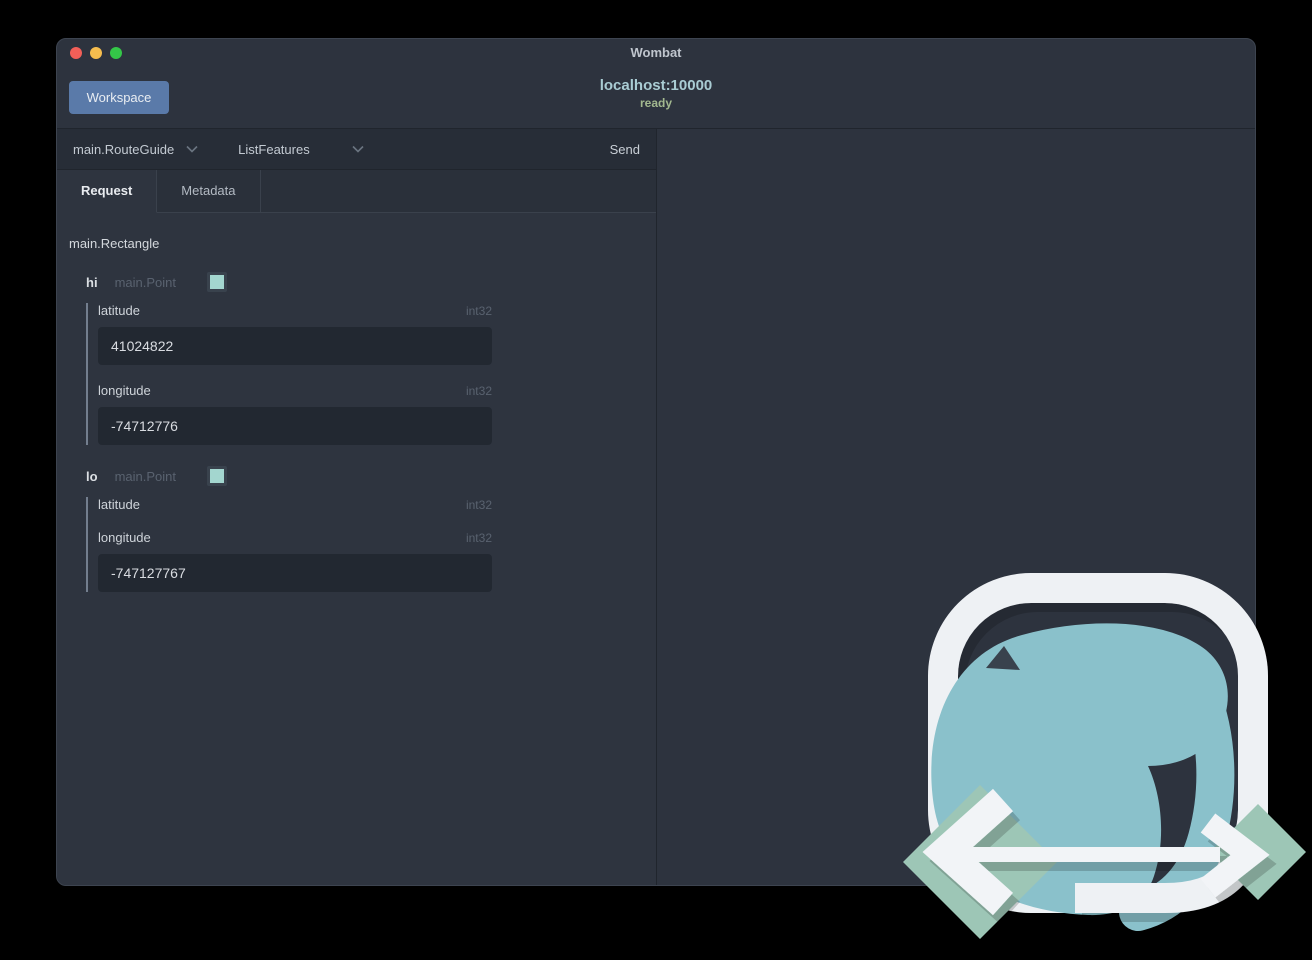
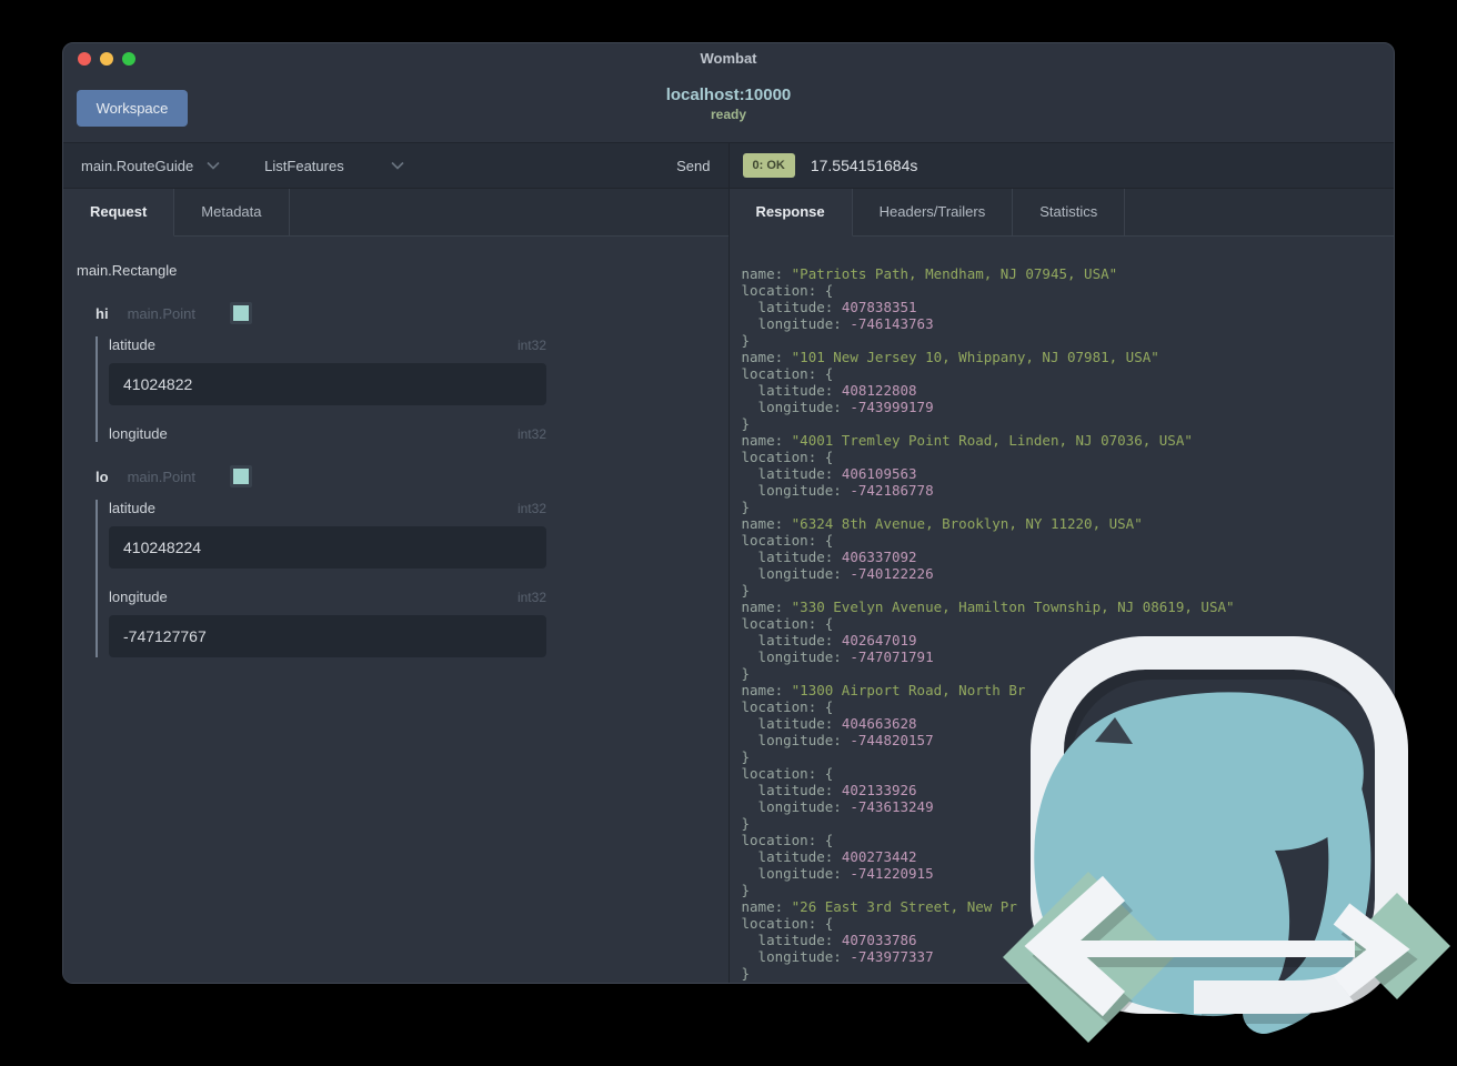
  Wombat
  Workspace
  localhost:10000
  ready
  main.RouteGuide
  ListFeatures
  Send
  Request
  Metadata
  main.Rectangle
  hi
  main.Point
  latitude
  int32
  41024822
  longitude
  int32
- -74712776
  lo
  main.Point
  latitude
  int32
+ 410248224
  longitude
  int32
  -747127767
+ 0: OK
+ 17.554151684s
+ Response
+ Headers/Trailers
+ Statistics
+ name: "Patriots Path, Mendham, NJ 07945, USA" location: { latitude: 407838351 longitude: -746143763 } name: "101 New Jersey 10, Whippany, NJ 07981, USA" location: { latitude: 408122808 longitude: -743999179 } name: "4001 Tremley Point Road, Linden, NJ 07036, USA" location: { latitude: 406109563 longitude: -742186778 } name: "6324 8th Avenue, Brooklyn, NY 11220, USA" location: { latitude: 406337092 longitude: -740122226 } name: "330 Evelyn Avenue, Hamilton Township, NJ 08619, USA" location: { latitude: 402647019 longitude: -747071791 } name: "1300 Airport Road, North Br location: { latitude: 404663628 longitude: -744820157 } location: { latitude: 402133926 longitude: -743613249 } location: { latitude: 400273442 longitude: -741220915 } name: "26 East 3rd Street, New Pr location: { latitude: 407033786 longitude: -743977337 }
